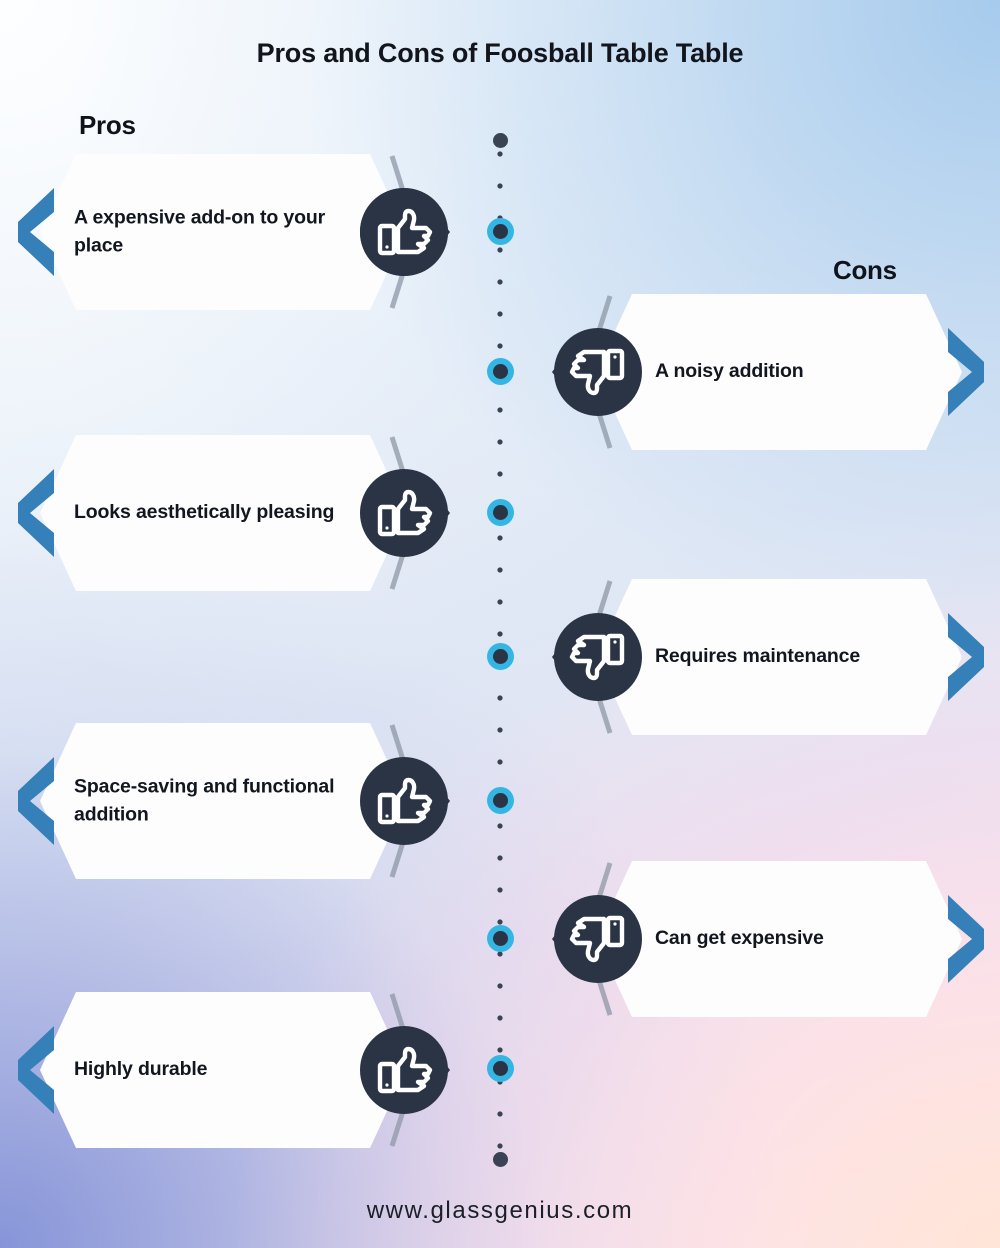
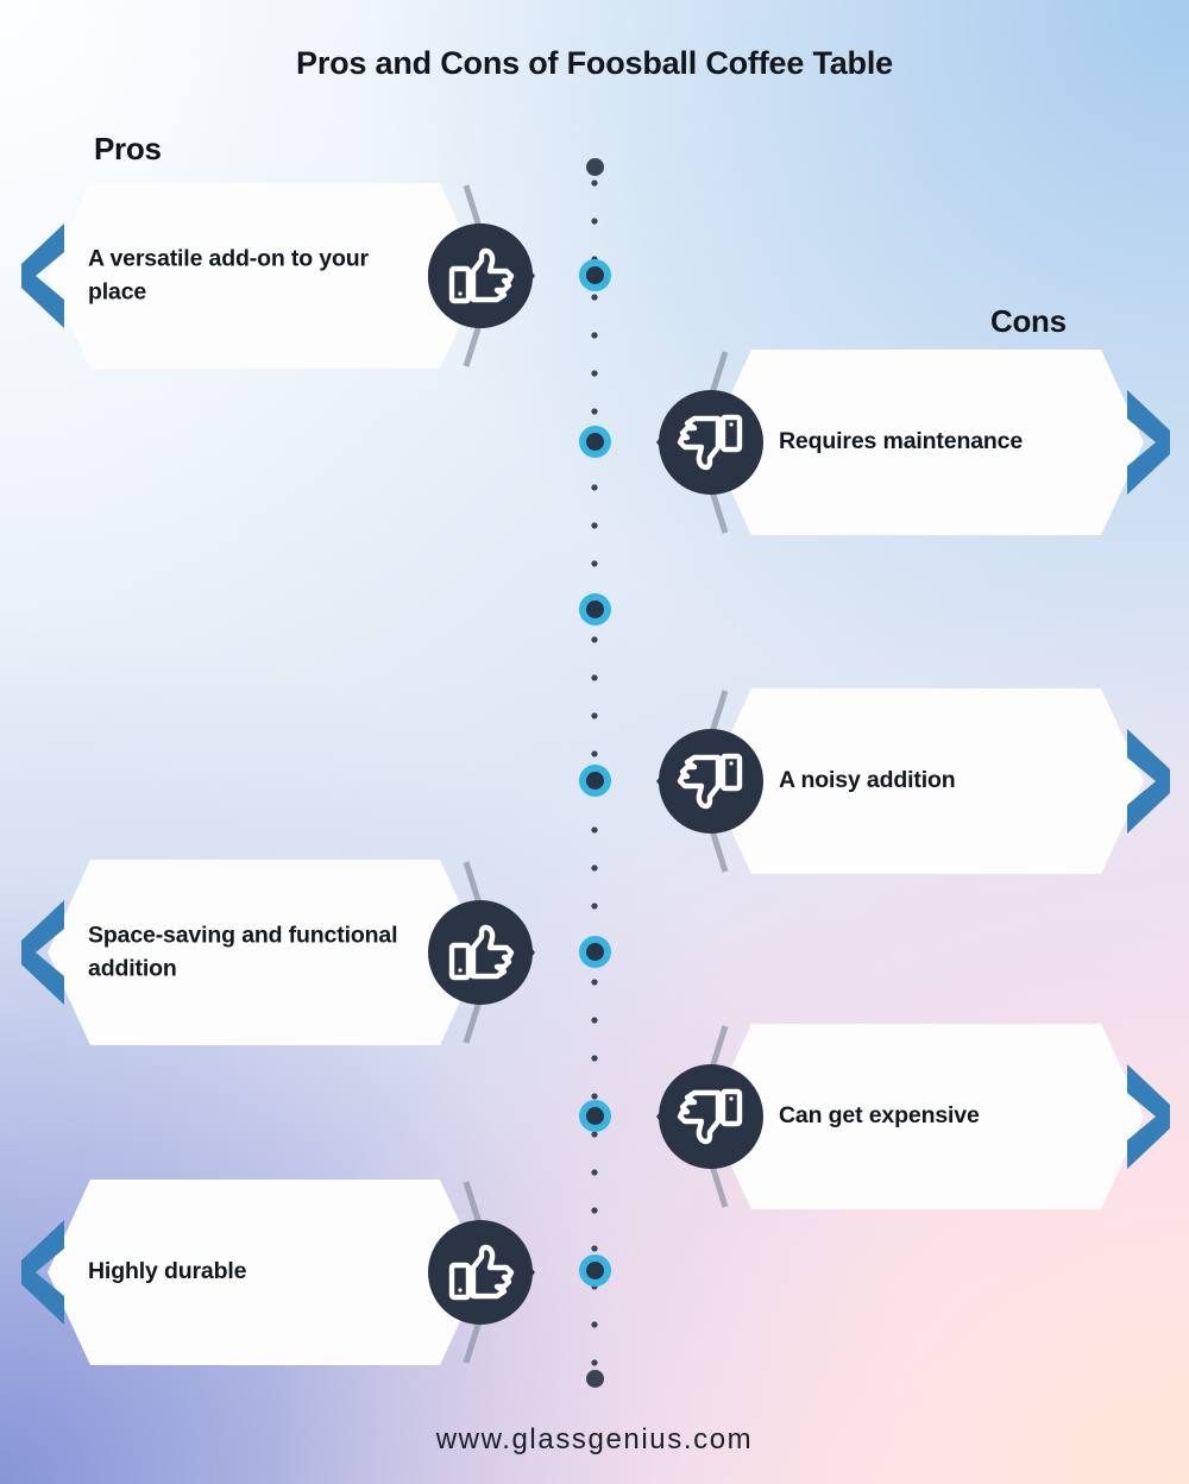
- Pros and Cons of Foosball Table Table
+ Pros and Cons of Foosball Coffee Table
  Pros
  Cons
- A expensive add-on to your place
+ A versatile add-on to your place
- A noisy addition
+ Requires maintenance
- Looks aesthetically pleasing
- Requires maintenance
+ A noisy addition
  Space-saving and functional addition
  Can get expensive
  Highly durable
  www.glassgenius.com
